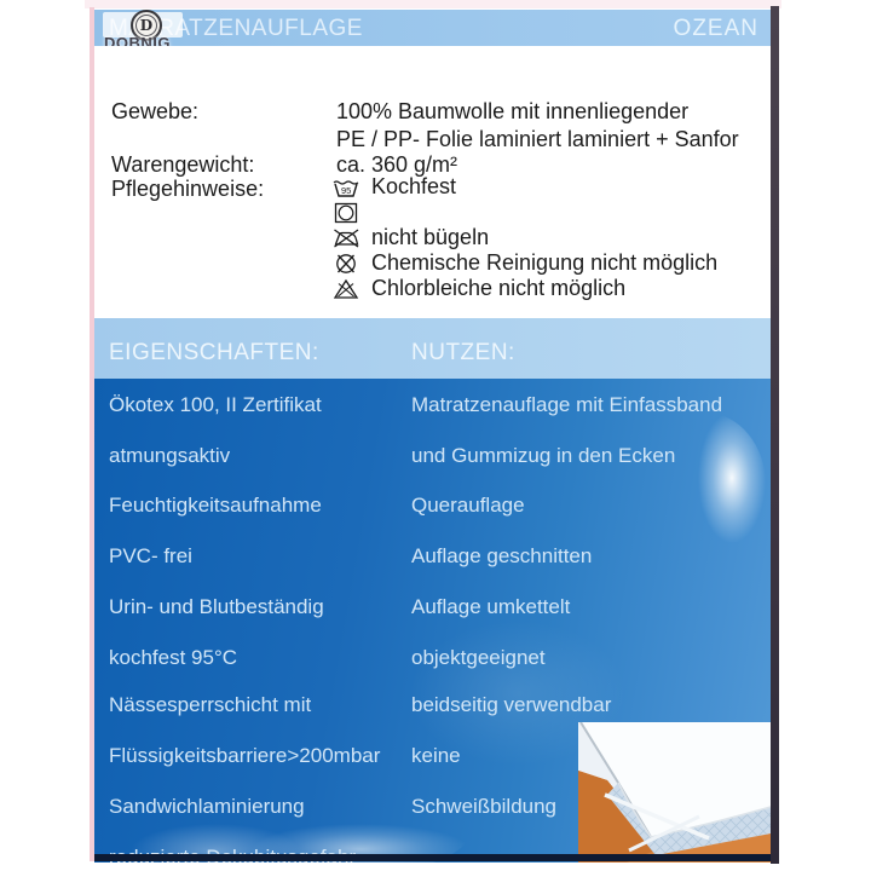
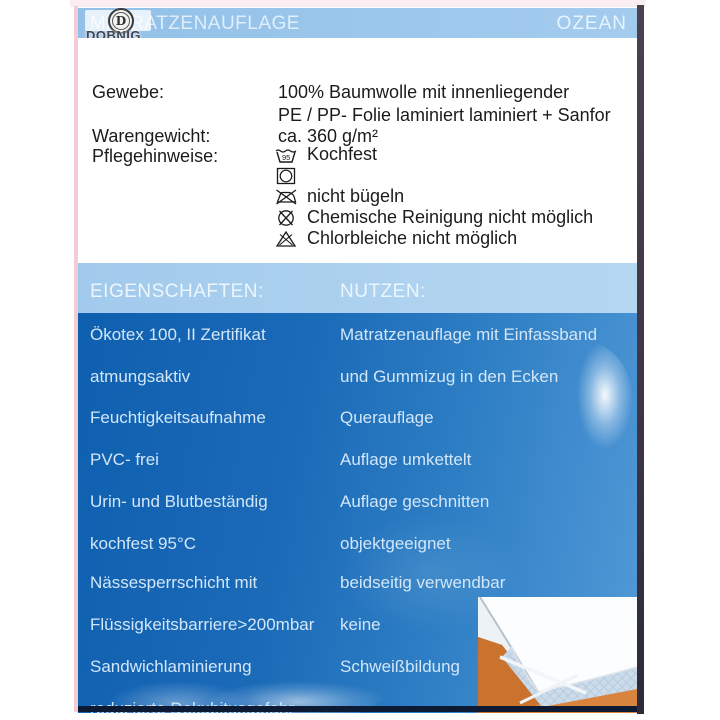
  MRATZENAUFLAGE
  OZEAN
  D
  DOBNIG
  Gewebe:
  100% Baumwolle mit innenliegender
  PE / PP- Folie laminiert laminiert + Sanfor
  Warengewicht:
  ca. 360 g/m²
  Pflegehinweise:
  95
  Kochfest
  nicht bügeln
  Chemische Reinigung nicht möglich
  Chlorbleiche nicht möglich
  EIGENSCHAFTEN:
  NUTZEN:
  Ökotex 100, II Zertifikat
  Matratzenauflage mit Einfassband
  atmungsaktiv
  und Gummizug in den Ecken
  Feuchtigkeitsaufnahme
  Querauflage
  PVC- frei
- Auflage geschnitten
+ Auflage umkettelt
  Urin- und Blutbeständig
- Auflage umkettelt
+ Auflage geschnitten
  kochfest 95°C
  objektgeeignet
  Nässesperrschicht mit
  beidseitig verwendbar
  Flüssigkeitsbarriere>200mbar
  keine
  Sandwichlaminierung
  Schweißbildung
